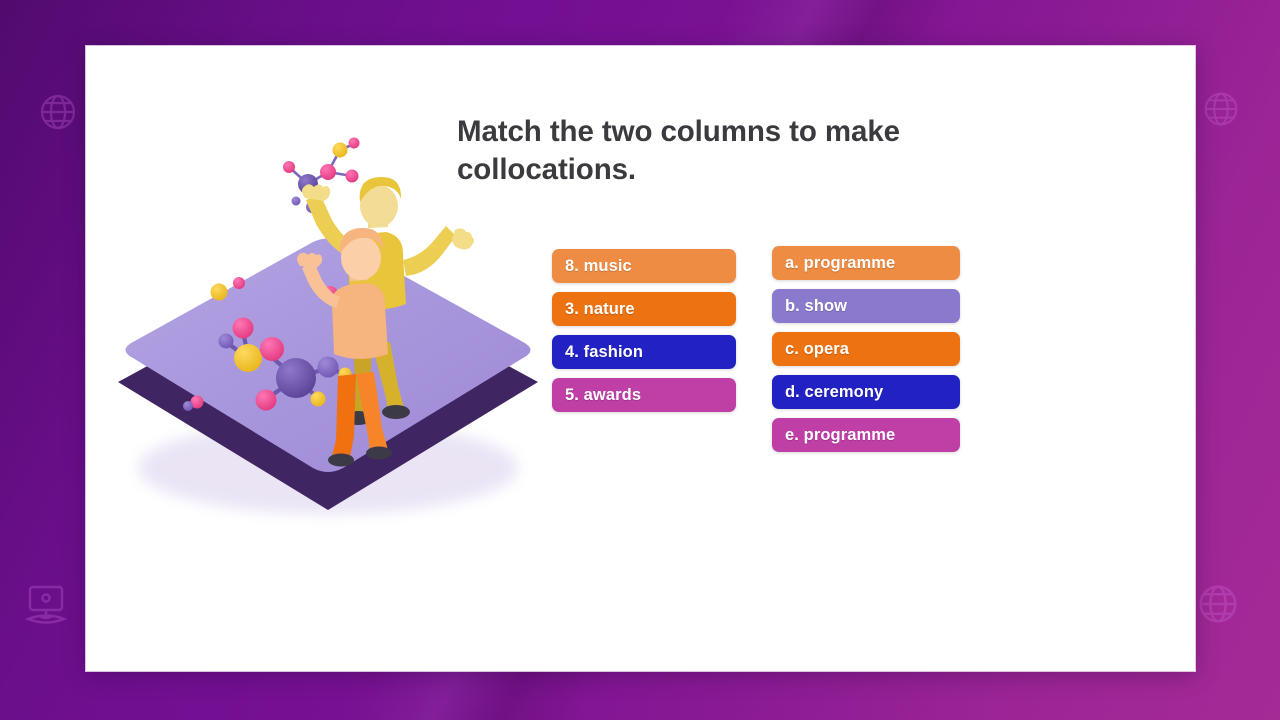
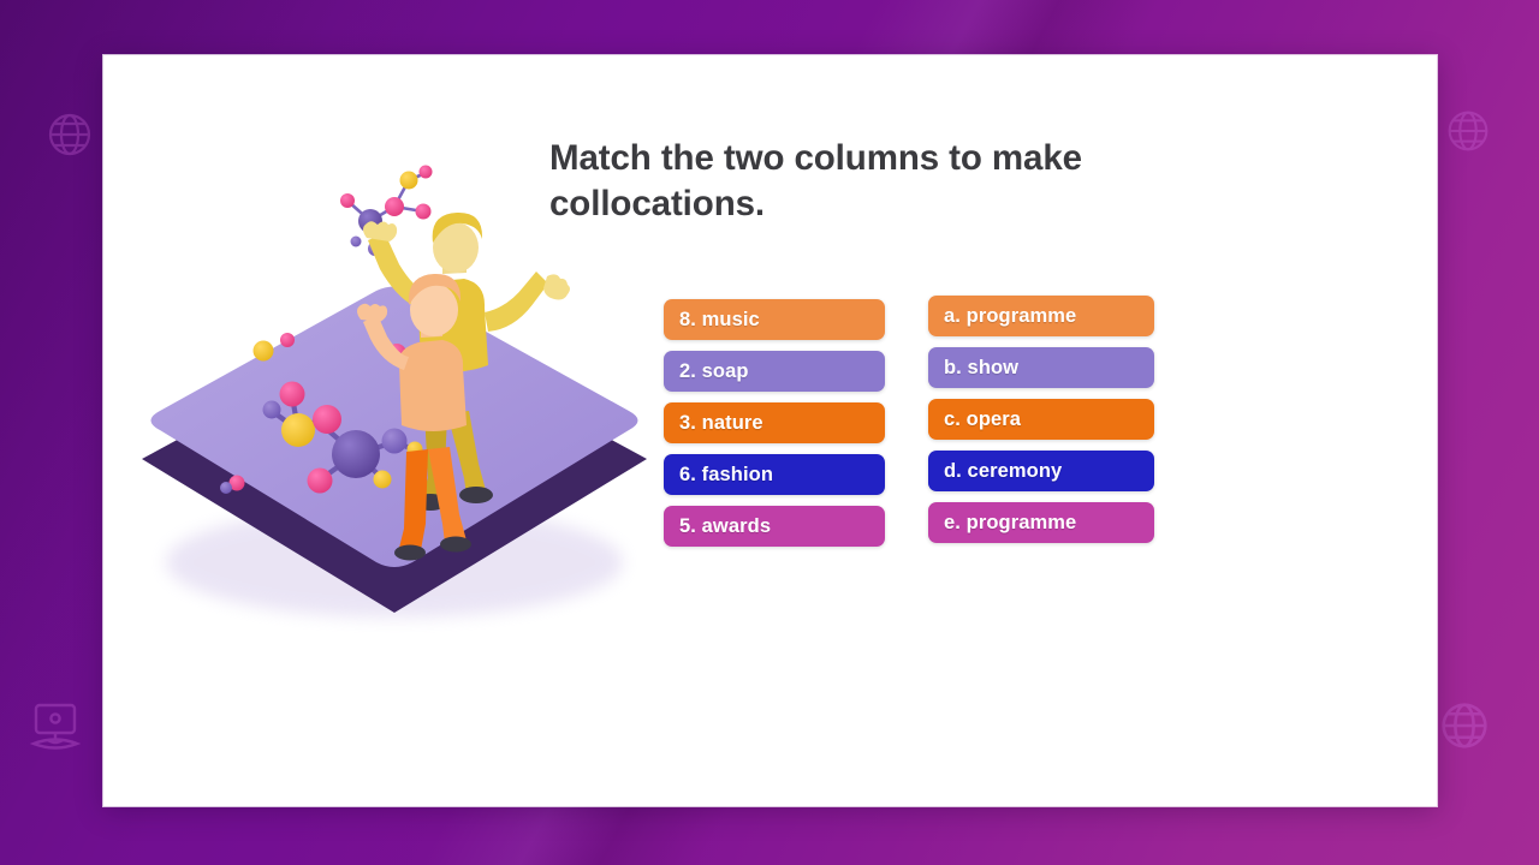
  Match the two columns to make collocations.
  8. music
+ 2. soap
  3. nature
- 4. fashion
+ 6. fashion
  5. awards
  a. programme
  b. show
  c. opera
  d. ceremony
  e. programme
